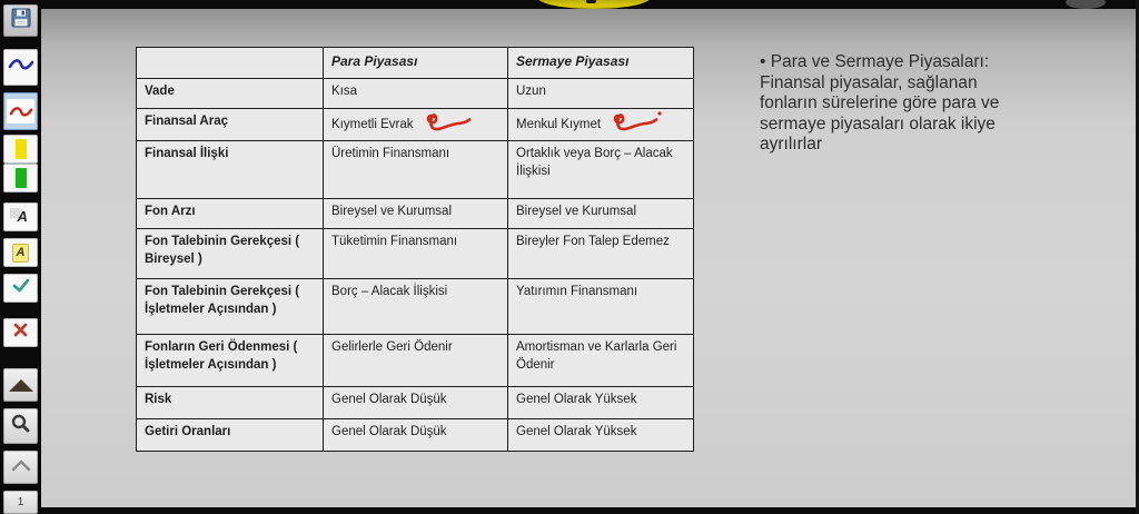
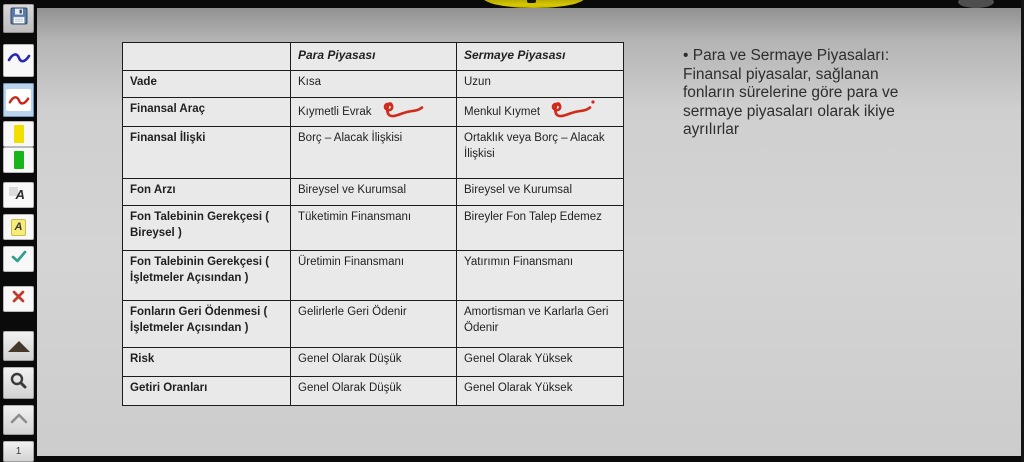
  	Para Piyasası	Sermaye Piyasası
  Vade	Kısa	Uzun
  Finansal Araç	Kıymetli Evrak	Menkul Kıymet
- Finansal İlişki	Üretimin Finansmanı	Ortaklık veya Borç – Alacak İlişkisi
+ Finansal İlişki	Borç – Alacak İlişkisi	Ortaklık veya Borç – Alacak İlişkisi
  Fon Arzı	Bireysel ve Kurumsal	Bireysel ve Kurumsal
  Fon Talebinin Gerekçesi ( Bireysel )	Tüketimin Finansmanı	Bireyler Fon Talep Edemez
- Fon Talebinin Gerekçesi ( İşletmeler Açısından )	Borç – Alacak İlişkisi	Yatırımın Finansmanı
+ Fon Talebinin Gerekçesi ( İşletmeler Açısından )	Üretimin Finansmanı	Yatırımın Finansmanı
  Fonların Geri Ödenmesi ( İşletmeler Açısından )	Gelirlerle Geri Ödenir	Amortisman ve Karlarla Geri Ödenir
  Risk	Genel Olarak Düşük	Genel Olarak Yüksek
  Getiri Oranları	Genel Olarak Düşük	Genel Olarak Yüksek
  • Para ve Sermaye Piyasaları:
  Finansal piyasalar, sağlanan
  fonların sürelerine göre para ve
  sermaye piyasaları olarak ikiye
  ayrılırlar
  A
  A
  1
